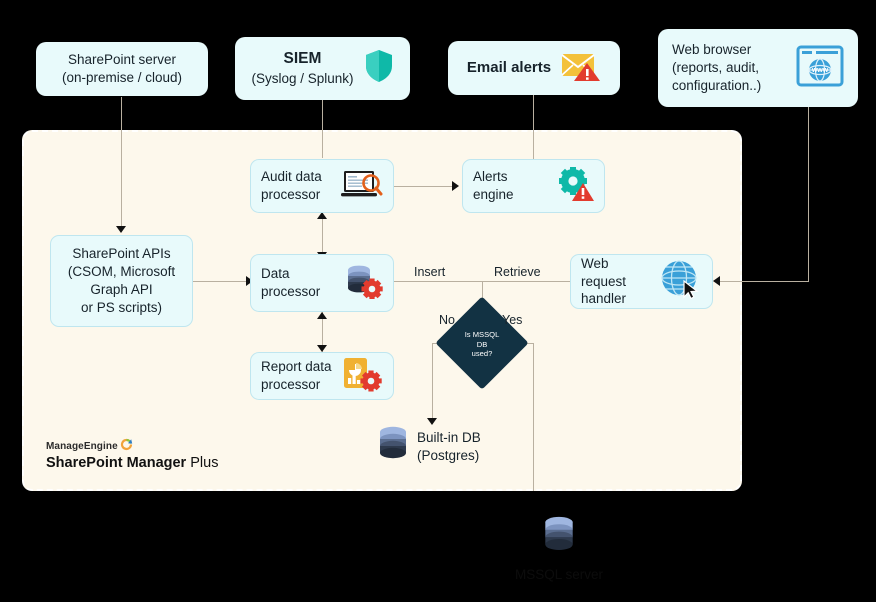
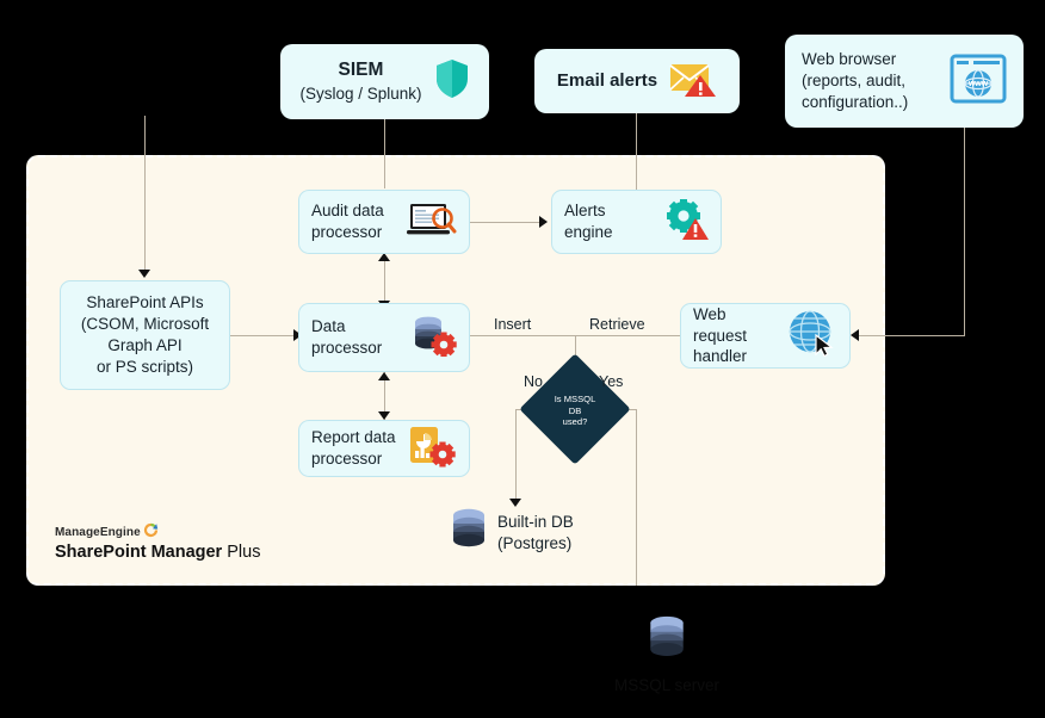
- SharePoint server
- (on-premise / cloud)
  SIEM
  (Syslog / Splunk)
  Email alerts
  Web browser
  (reports, audit,
  configuration..)
  SharePoint APIs
  (CSOM, Microsoft
  Graph API
  or PS scripts)
  Audit data
  processor
  Alerts engine
  Data
  processor
  Report data
  processor
  Web request
  handler
  Is MSSQL
  DB
  used?
  No
  Yes
  Insert
  Retrieve
  Built-in DB
  (Postgres)
  ManageEngine
  SharePoint Manager Plus
